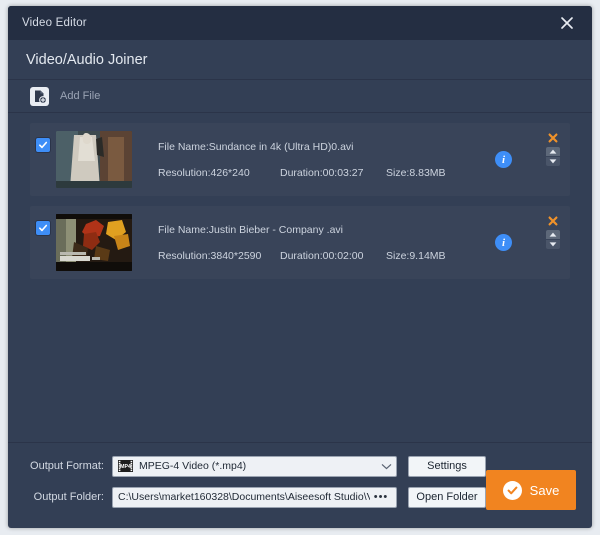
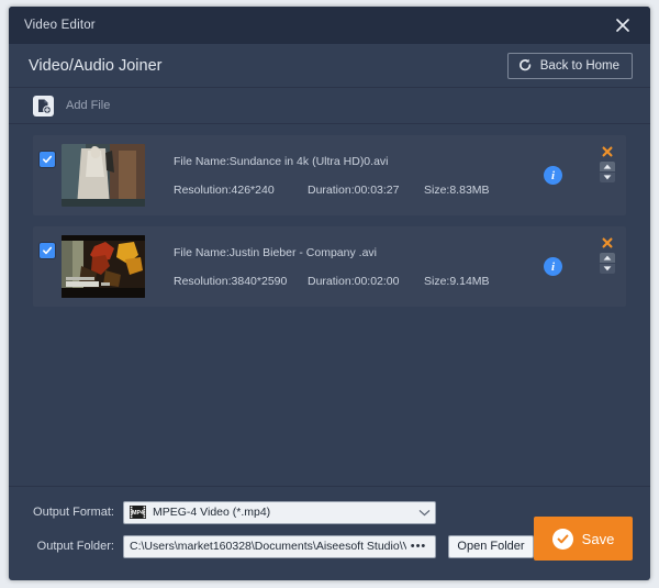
  Video Editor
  Video/Audio Joiner
+ Back to Home
  Add File
  File Name:Sundance in 4k (Ultra HD)0.avi
  Resolution:426*240
  Duration:00:03:27
  Size:8.83MB
  i
  File Name:Justin Bieber - Company .avi
  Resolution:3840*2590
  Duration:00:02:00
  Size:9.14MB
  i
  Output Format:
  MPEG-4 Video (*.mp4)
- Settings
  Output Folder:
  C:\Users\market160328\Documents\Aiseesoft Studio\
  •••
  Open Folder
  Save
